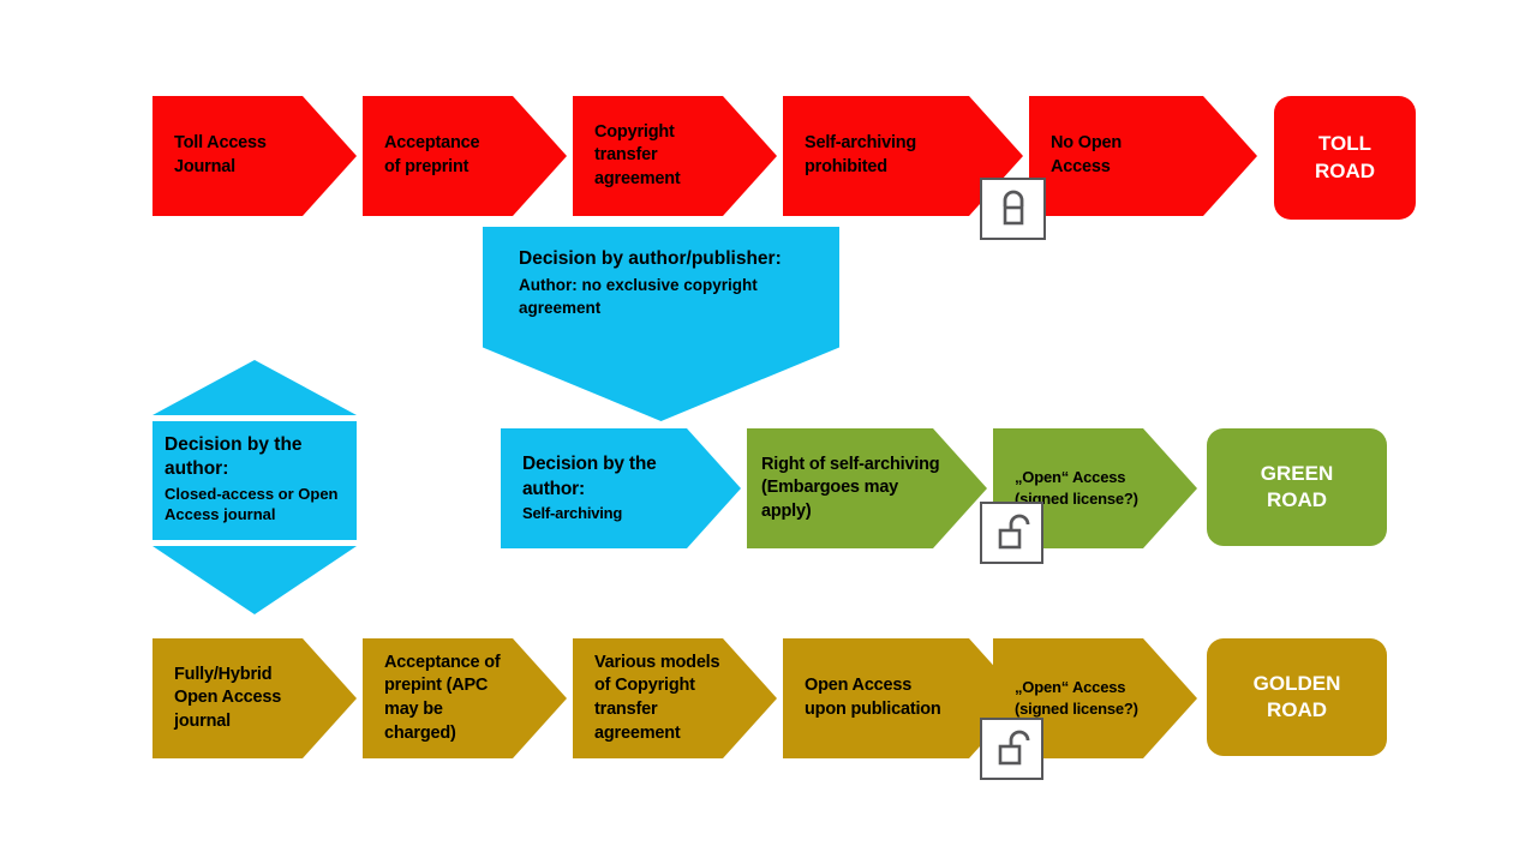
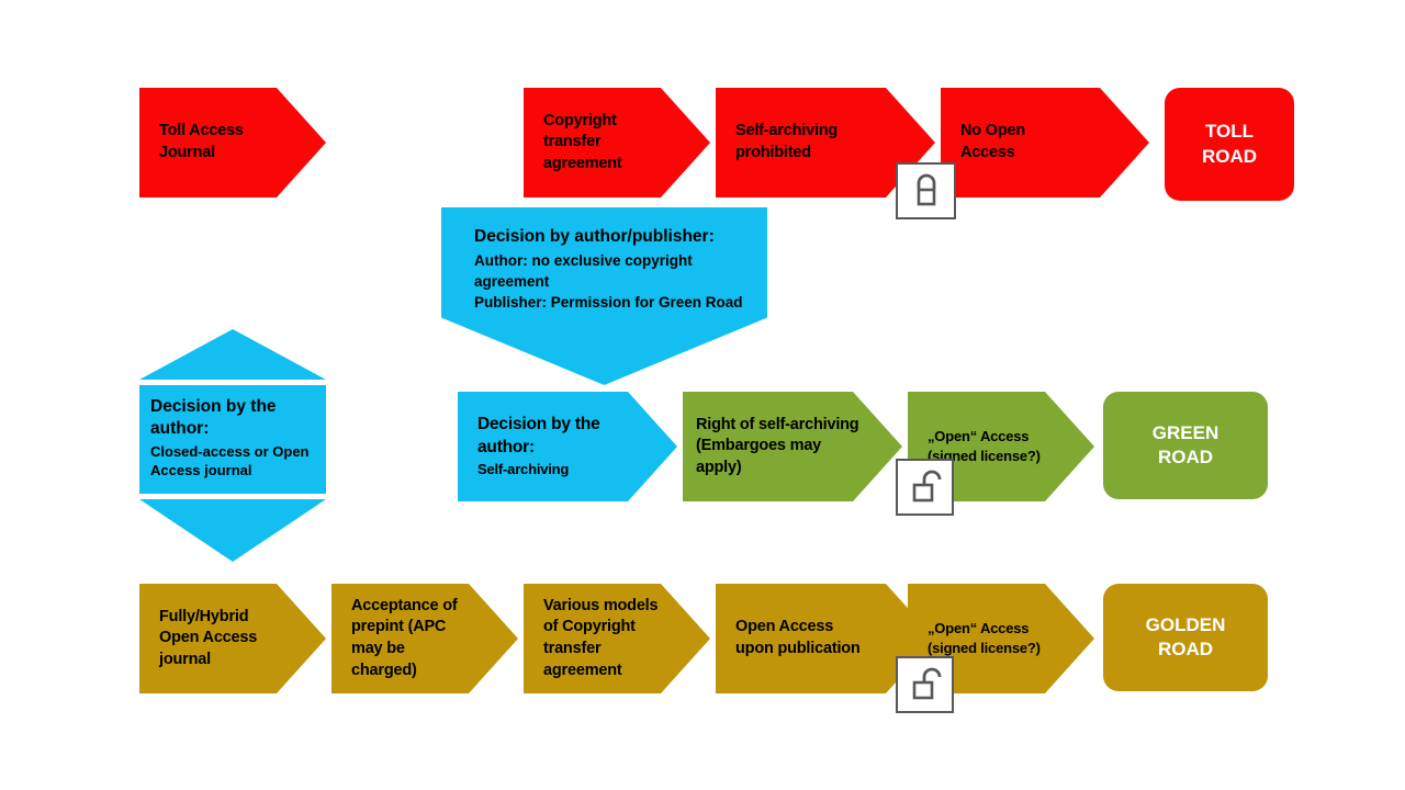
  Toll Access
  Journal
- Acceptance
- of preprint
  Copyright
  transfer
  agreement
  Self-archiving
  prohibited
  No Open
  Access
  TOLL
  ROAD
  Decision by author/publisher:
  Author: no exclusive copyright
  agreement
+ Publisher: Permission for Green Road
  Decision by the
  author:
  Closed-access or Open
  Access journal
  Decision by the
  author:
  Self-archiving
  Right of self-archiving
  (Embargoes may
  apply)
  „Open“ Access
  (signed license?)
  GREEN
  ROAD
  Fully/Hybrid
  Open Access
  journal
  Acceptance of
  prepint (APC
  may be
  charged)
  Various models
  of Copyright
  transfer
  agreement
  Open Access
  upon publication
  „Open“ Access
  (signed license?)
  GOLDEN
  ROAD
